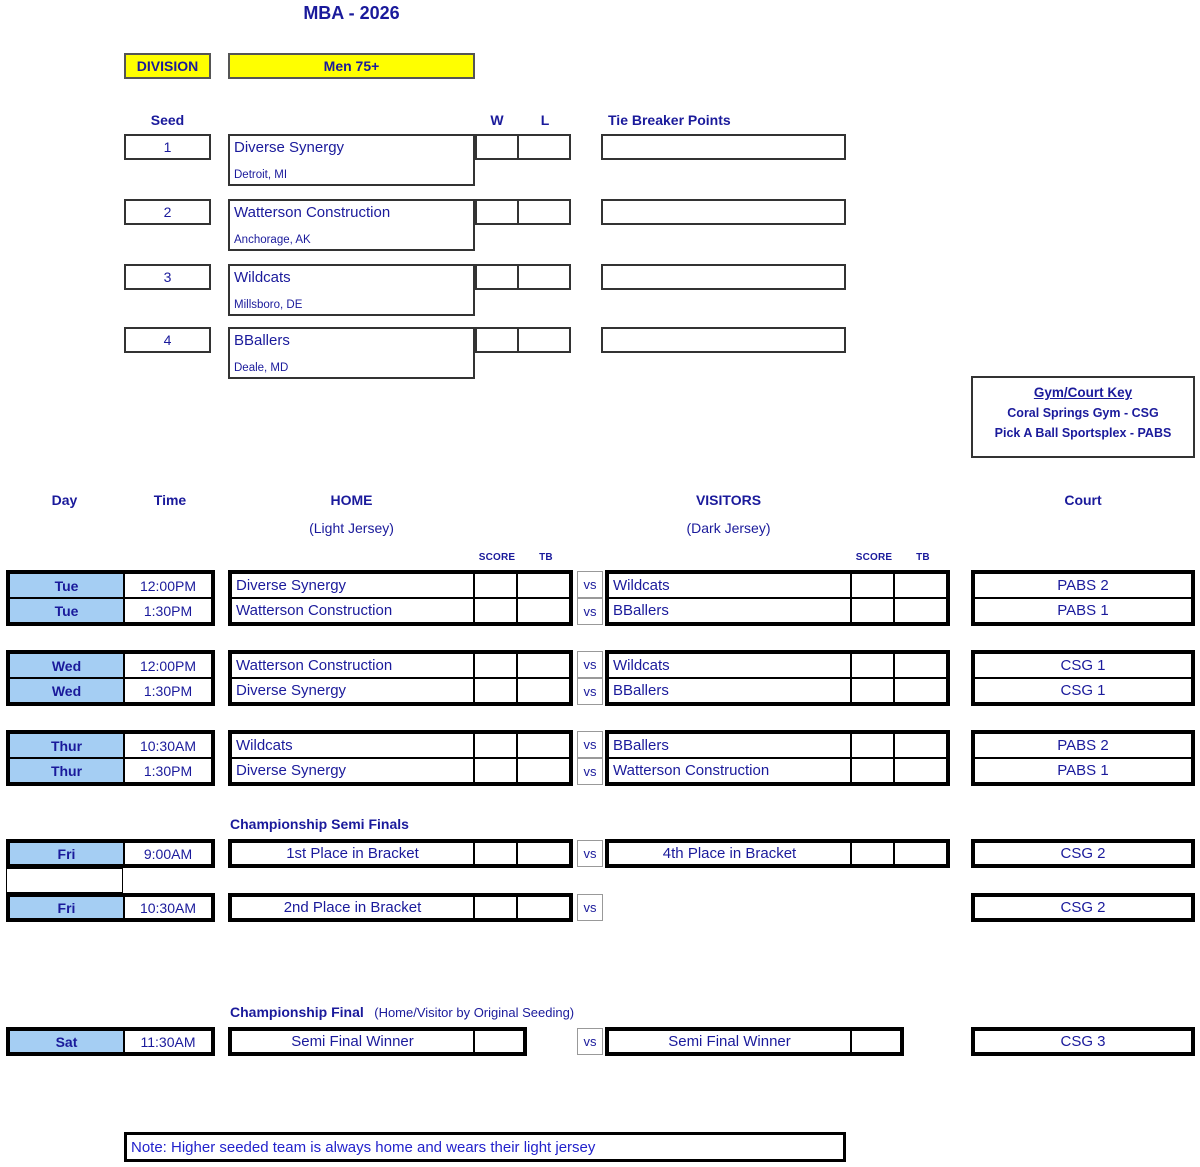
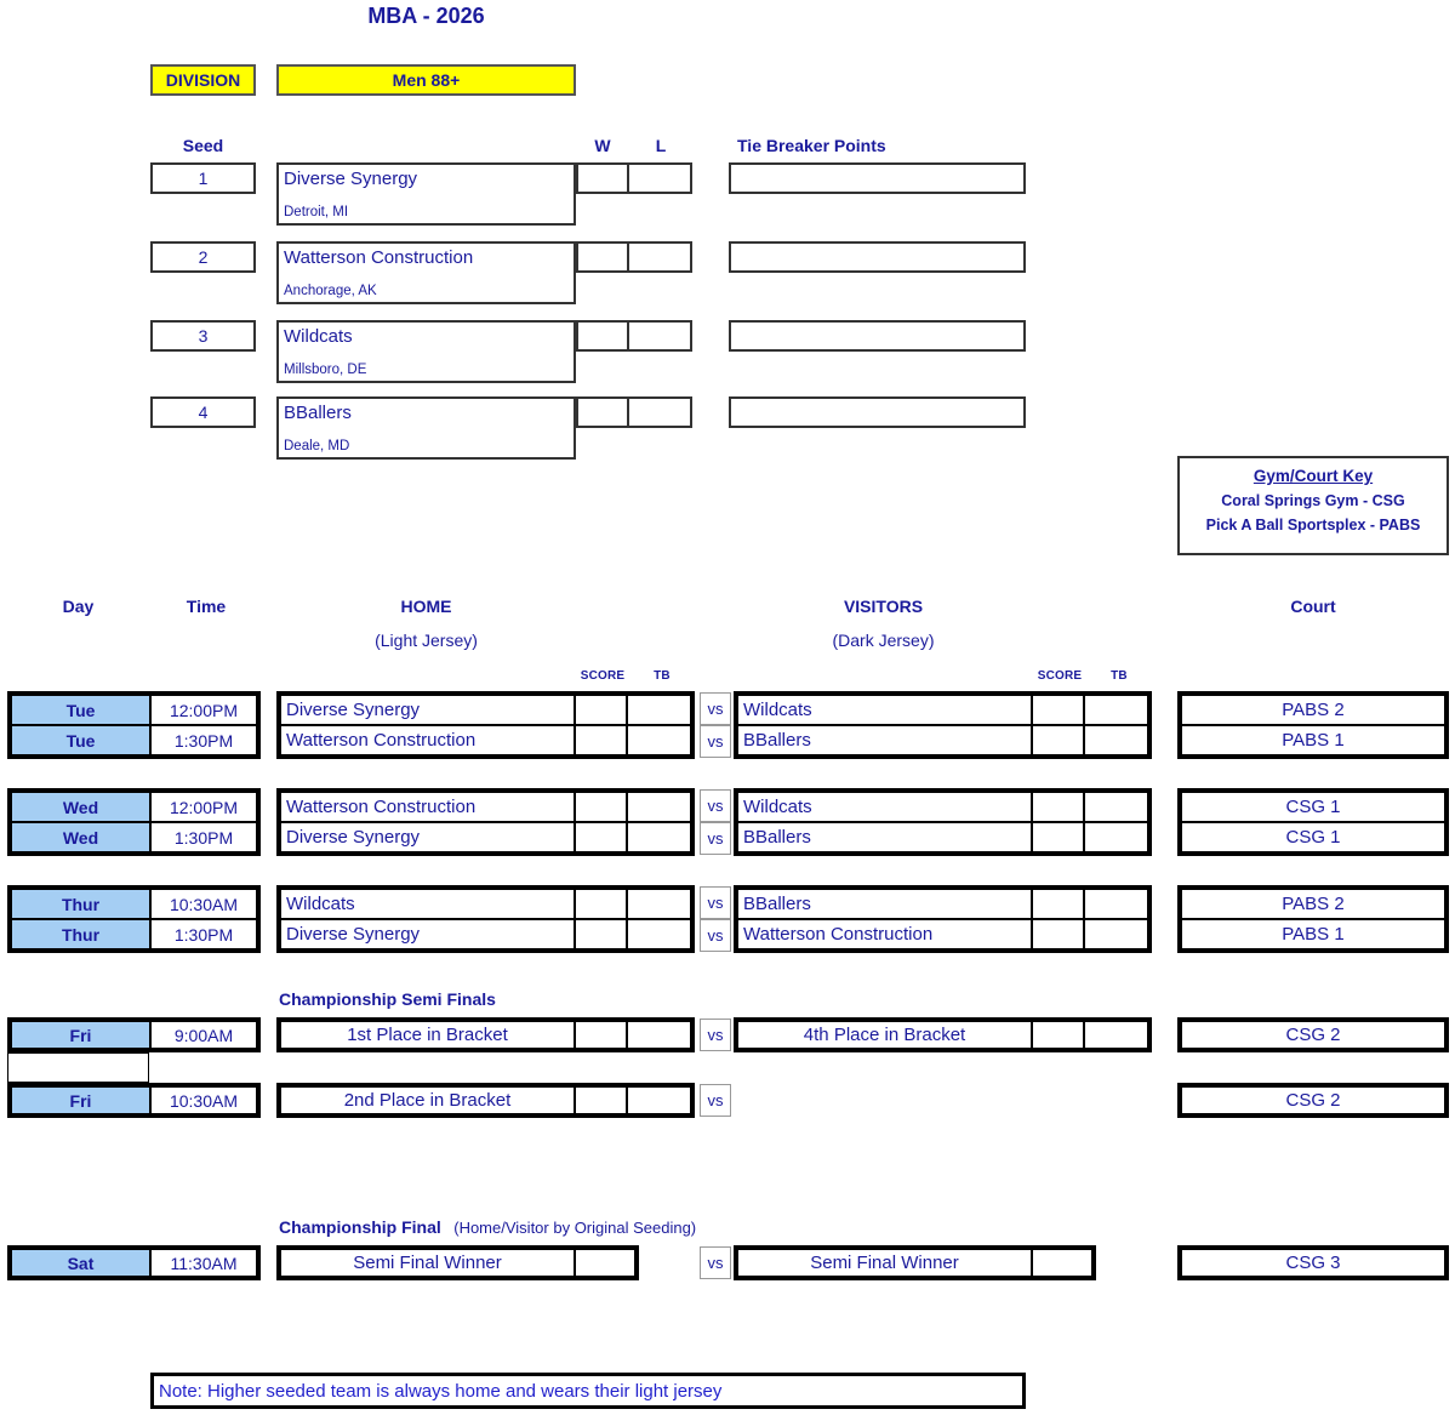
  MBA - 2026
  DIVISION
- Men 75+
+ Men 88+
  Seed
  W
  L
  Tie Breaker Points
  1
  Diverse Synergy
  Detroit, MI
  2
  Watterson Construction
  Anchorage, AK
  3
  Wildcats
  Millsboro, DE
  4
  BBallers
  Deale, MD
  Gym/Court Key
  Coral Springs Gym - CSG
  Pick A Ball Sportsplex - PABS
  Day
  Time
  HOME
  (Light Jersey)
  VISITORS
  (Dark Jersey)
  Court
  SCORE
  TB
  SCORE
  TB
  Tue
  12:00PM
  Tue
  1:30PM
  Diverse Synergy
  Watterson Construction
  vs
  vs
  Wildcats
  BBallers
  PABS 2
  PABS 1
  Wed
  12:00PM
  Wed
  1:30PM
  Watterson Construction
  Diverse Synergy
  vs
  vs
  Wildcats
  BBallers
  CSG 1
  CSG 1
  Thur
  10:30AM
  Thur
  1:30PM
  Wildcats
  Diverse Synergy
  vs
  vs
  BBallers
  Watterson Construction
  PABS 2
  PABS 1
  Championship Semi Finals
  Fri
  9:00AM
  1st Place in Bracket
  vs
  4th Place in Bracket
  CSG 2
  Fri
  10:30AM
  2nd Place in Bracket
  vs
  CSG 2
  Championship Final (Home/Visitor by Original Seeding)
  Sat
  11:30AM
  Semi Final Winner
  vs
  Semi Final Winner
  CSG 3
  Note: Higher seeded team is always home and wears their light jersey
